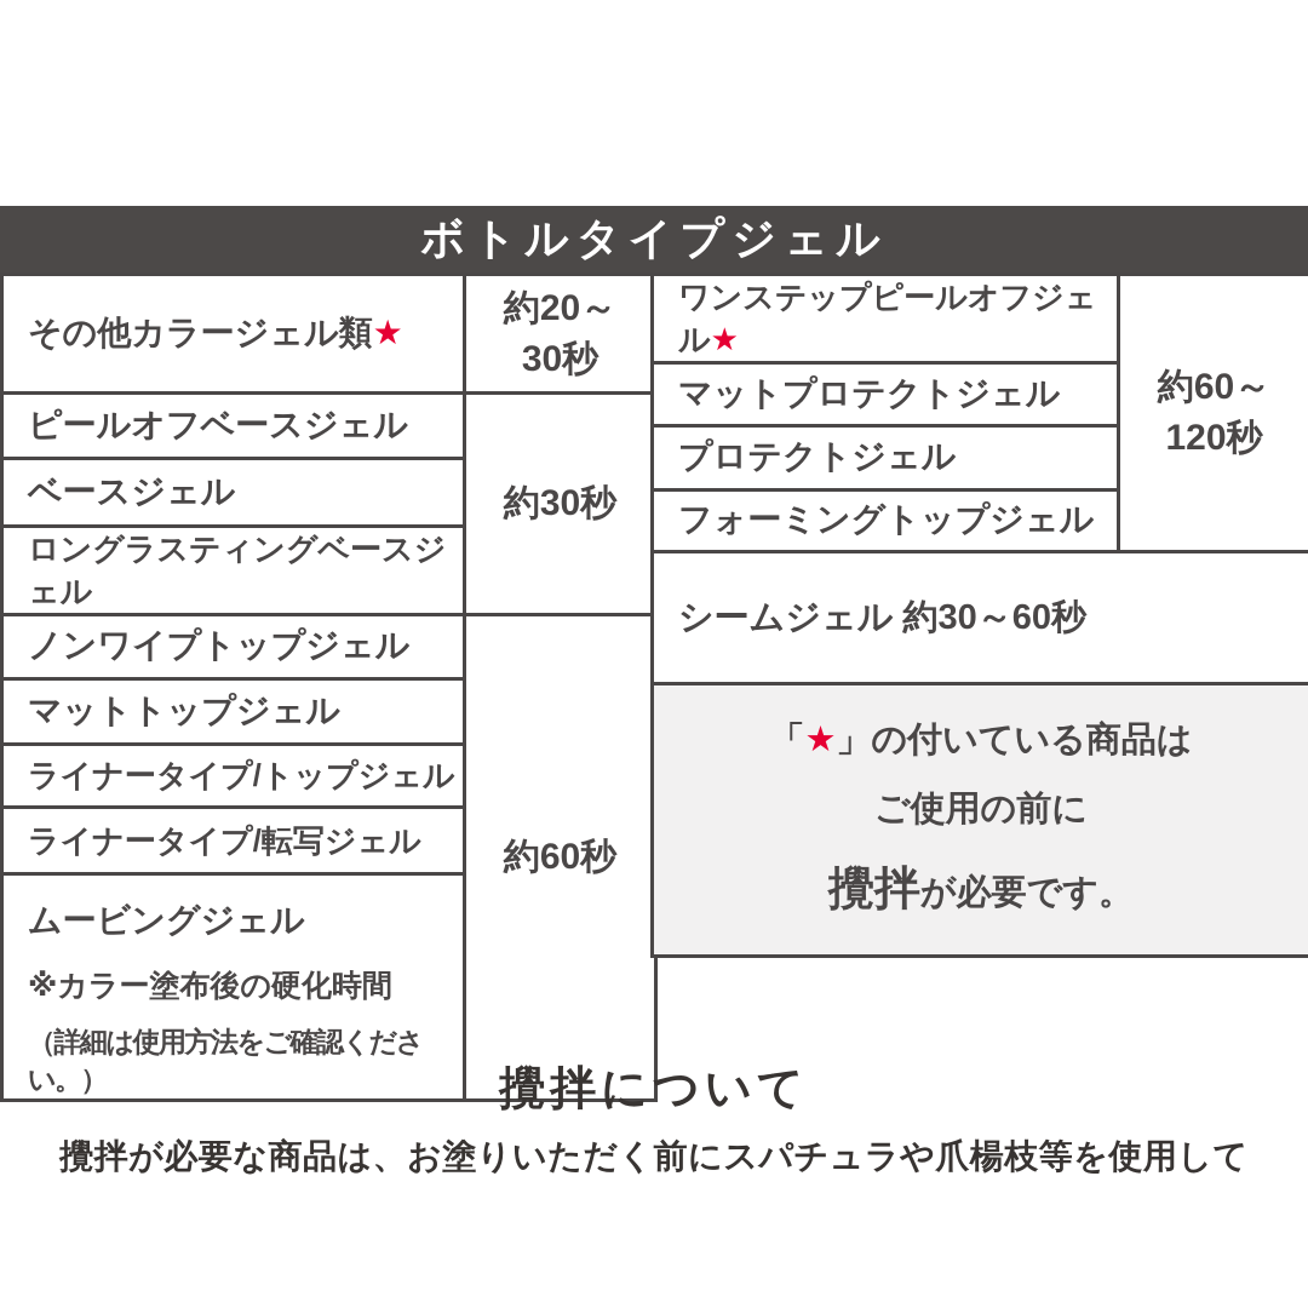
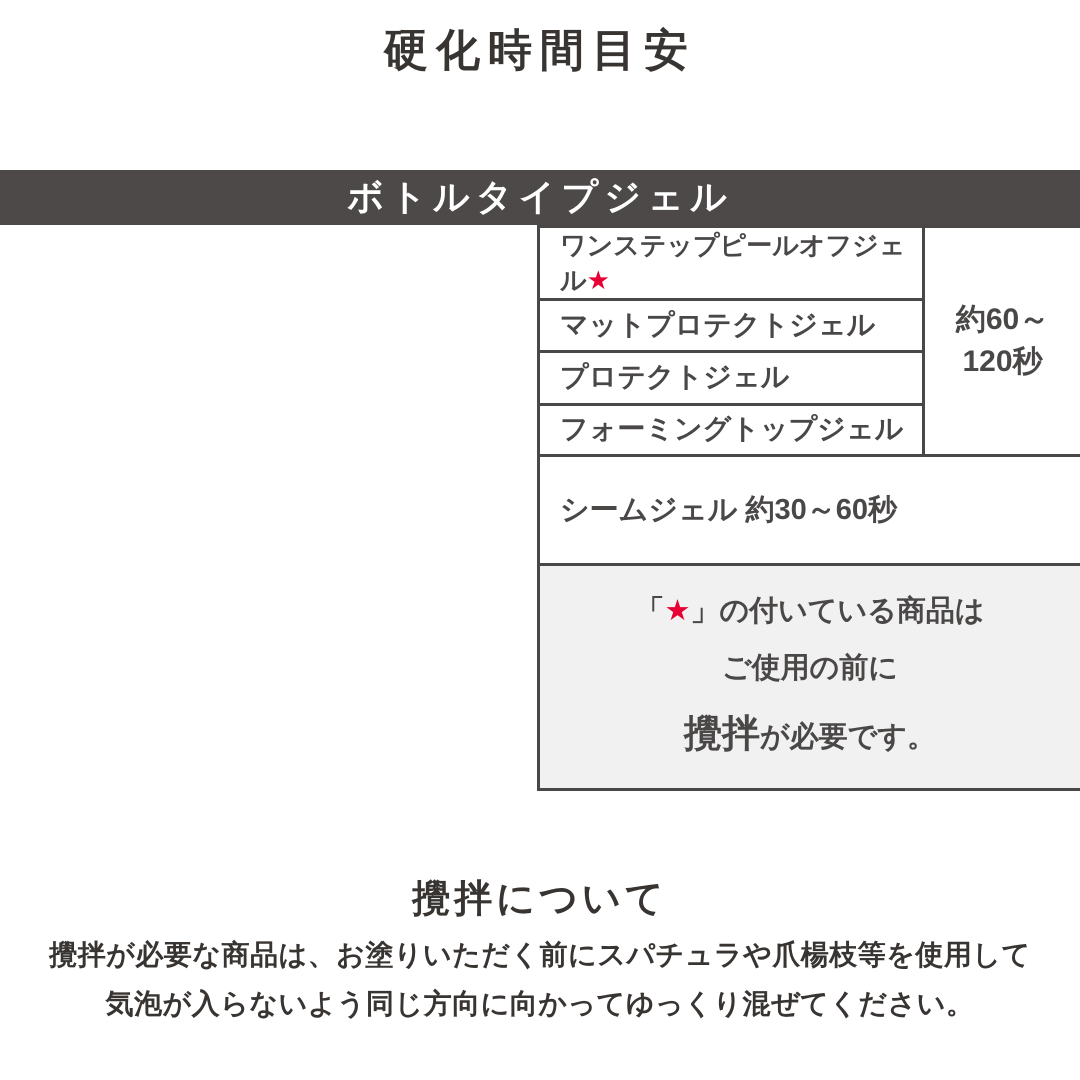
+ 硬化時間目安
  ボトルタイプジェル
- その他カラージェル類★	約20～ 30秒
- ピールオフベースジェル	約30秒
- ベースジェル
- ロングラスティングベースジェル
- ノンワイプトップジェル	約60秒
- マットトップジェル
- ライナータイプ/トップジェル
- ライナータイプ/転写ジェル
- ムービングジェル ※カラー塗布後の硬化時間 （詳細は使用方法をご確認ください。）
  ワンステップピールオフジェル★	約60～ 120秒
  マットプロテクトジェル
  プロテクトジェル
  フォーミングトップジェル
  シームジェル 約30～60秒
  「★」の付いている商品は ご使用の前に 攪拌が必要です。
  攪拌について
  攪拌が必要な商品は、お塗りいただく前にスパチュラや爪楊枝等を使用して
+ 気泡が入らないよう同じ方向に向かってゆっくり混ぜてください。
